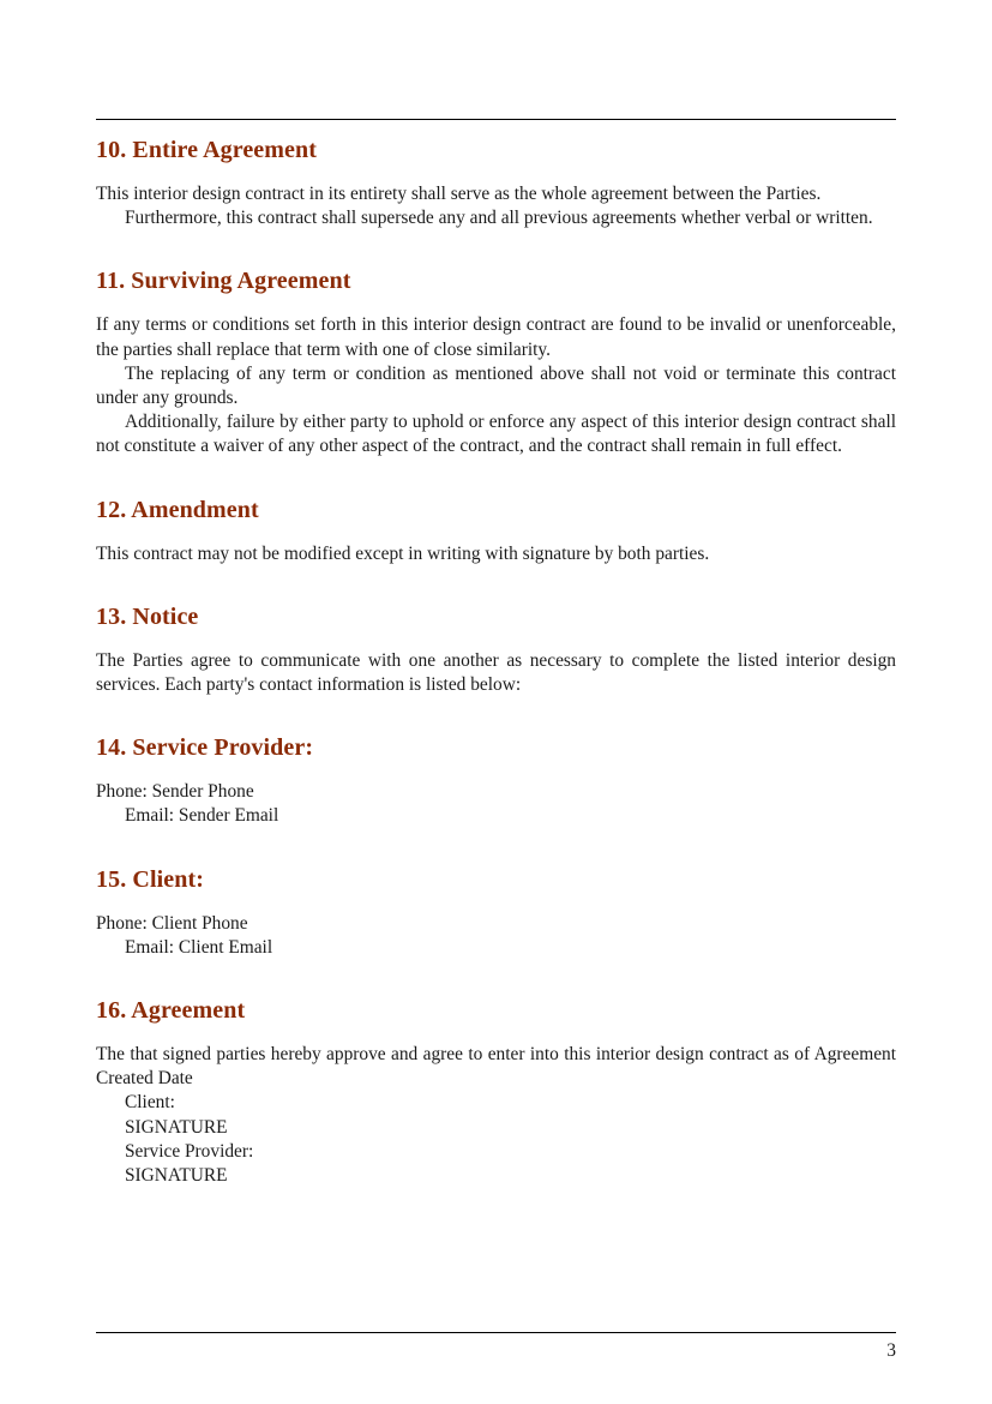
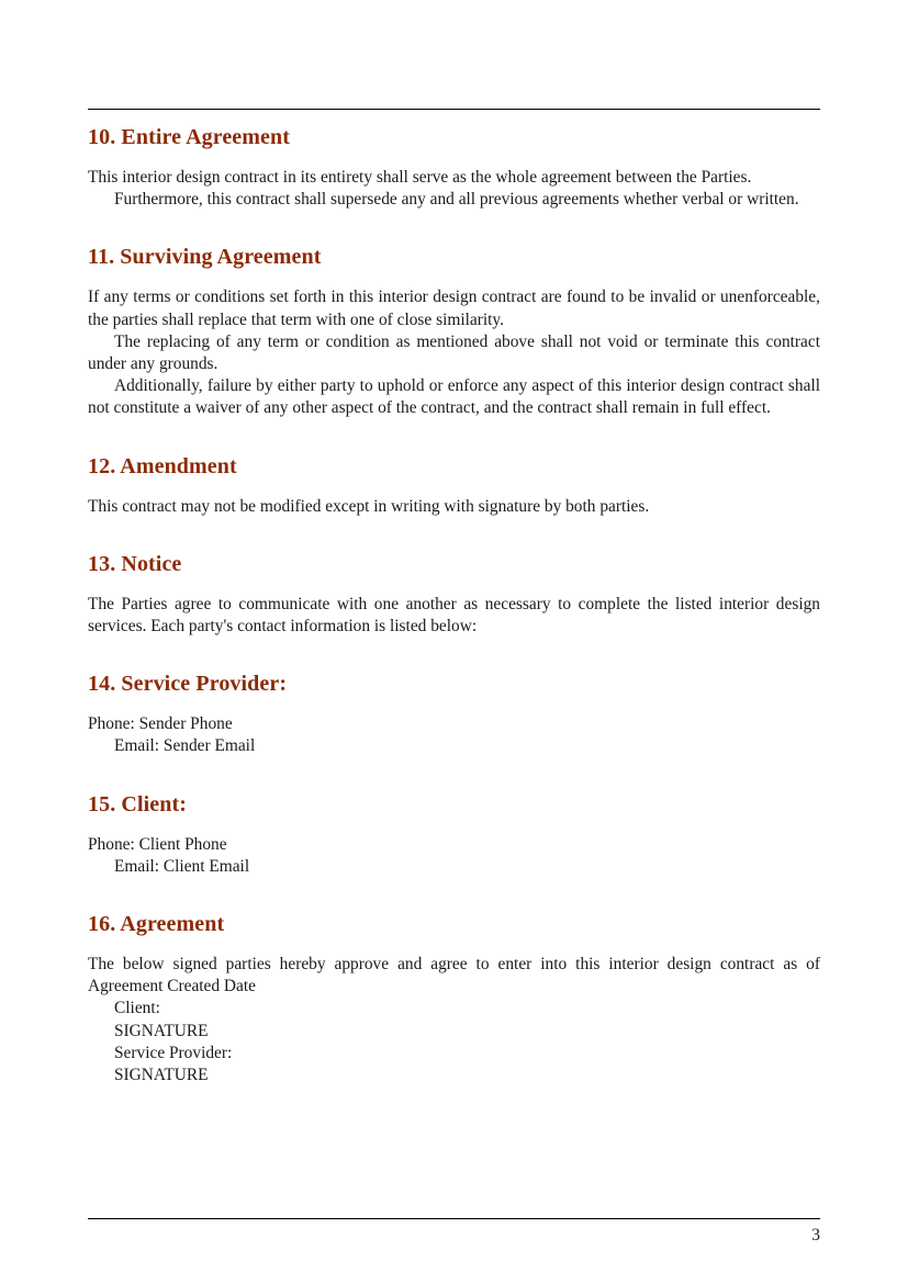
  10. Entire Agreement
  This interior design contract in its entirety shall serve as the whole agreement between the Parties.
  Furthermore, this contract shall supersede any and all previous agreements whether verbal or written.
  11. Surviving Agreement
  If any terms or conditions set forth in this interior design contract are found to be invalid or unenforceable, the parties shall replace that term with one of close similarity.
  The replacing of any term or condition as mentioned above shall not void or terminate this contract under any grounds.
  Additionally, failure by either party to uphold or enforce any aspect of this interior design contract shall not constitute a waiver of any other aspect of the contract, and the contract shall remain in full effect.
  12. Amendment
  This contract may not be modified except in writing with signature by both parties.
  13. Notice
  The Parties agree to communicate with one another as necessary to complete the listed interior design services. Each party's contact information is listed below:
  14. Service Provider:
  Phone: Sender Phone
  Email: Sender Email
  15. Client:
  Phone: Client Phone
  Email: Client Email
  16. Agreement
- The that signed parties hereby approve and agree to enter into this interior design contract as of Agreement Created Date
+ The below signed parties hereby approve and agree to enter into this interior design contract as of Agreement Created Date
  Client:
  SIGNATURE
  Service Provider:
  SIGNATURE
  3
